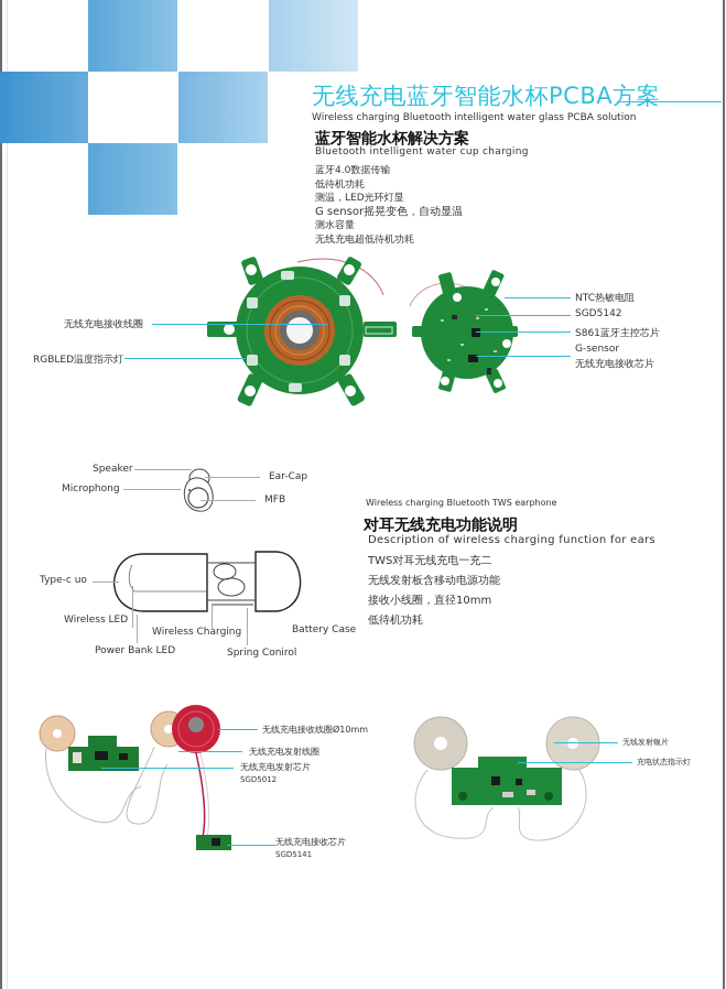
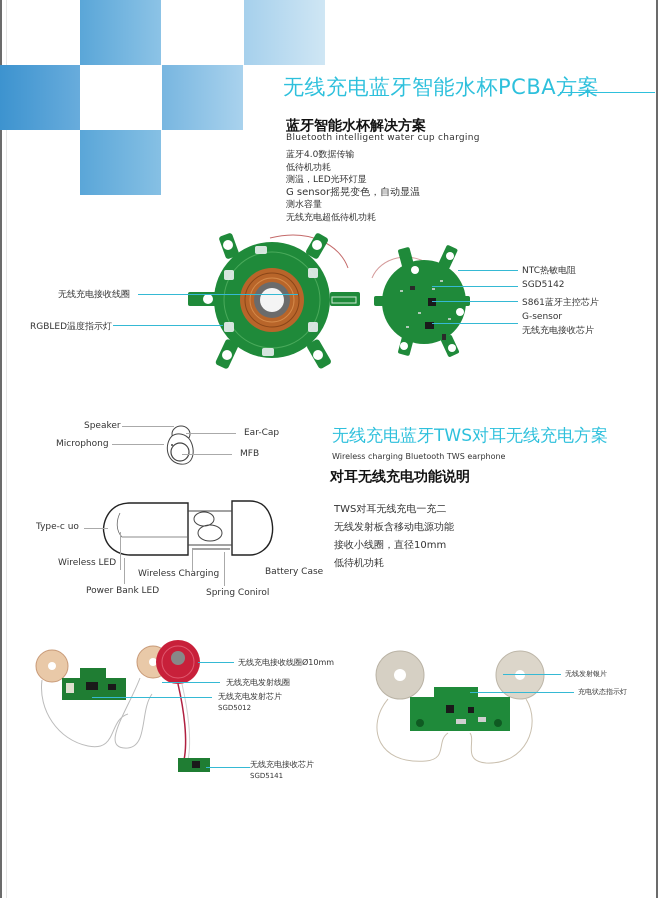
  无线充电蓝牙智能水杯PCBA方案
- Wireless charging Bluetooth intelligent water glass PCBA solution
  蓝牙智能水杯解决方案
  Bluetooth intelligent water cup charging
  蓝牙4.0数据传输
  低待机功耗
  测温，LED光环灯显
  G sensor摇晃变色，自动显温
  测水容量
  无线充电超低待机功耗
  无线充电接收线圈
  RGBLED温度指示灯
  NTC热敏电阻
  SGD5142
  S861蓝牙主控芯片
  G-sensor
  无线充电接收芯片
  Speaker
  Microphong
  Ear-Cap
  MFB
  Type-c uo
  Wireless LED
  Wireless Charging
  Battery Case
  Power Bank LED
  Spring Conirol
+ 无线充电蓝牙TWS对耳无线充电方案
  Wireless charging Bluetooth TWS earphone
  对耳无线充电功能说明
- Description of wireless charging function for ears
  TWS对耳无线充电一充二
  无线发射板含移动电源功能
  接收小线圈，直径10mm
  低待机功耗
  无线充电接收线圈Ø10mm
  无线充电发射线圈
  无线充电发射芯片
  SGD5012
  无线充电接收芯片
  SGD5141
  无线发射银片
  充电状态指示灯
